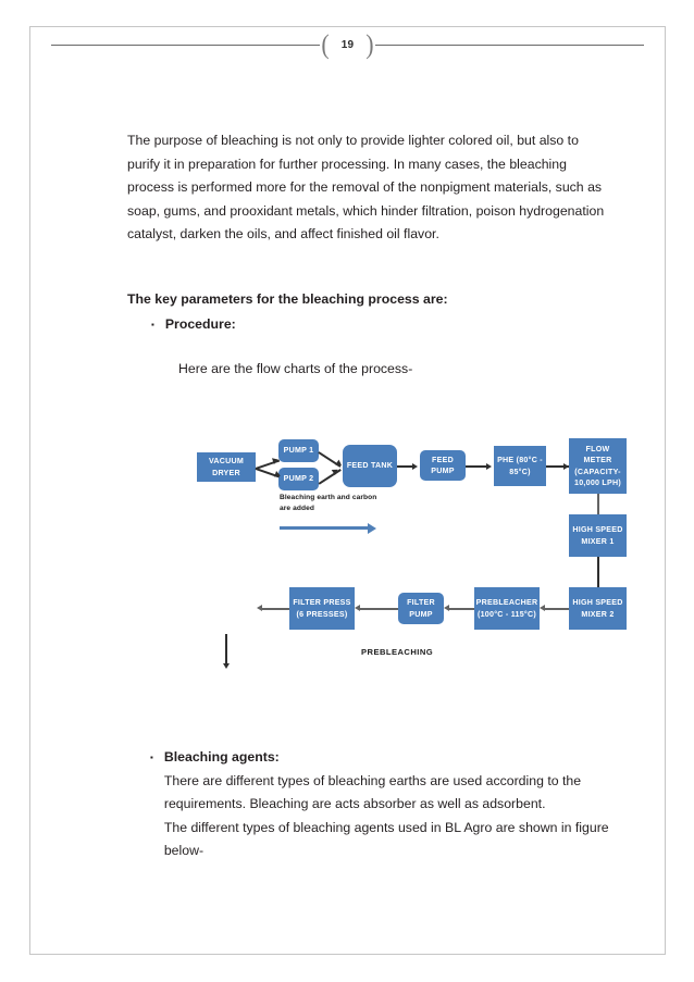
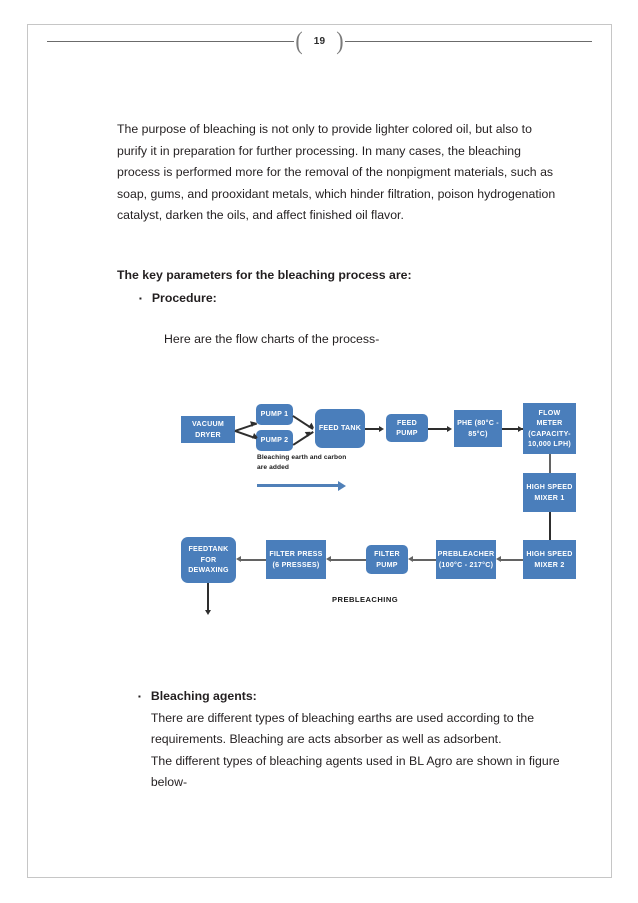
  (
  19
  )
  The purpose of bleaching is not only to provide lighter colored oil, but also to purify it in preparation for further processing. In many cases, the bleaching process is performed more for the removal of the nonpigment materials, such as soap, gums, and prooxidant metals, which hinder filtration, poison hydrogenation catalyst, darken the oils, and affect finished oil flavor.
  The key parameters for the bleaching process are:
  ▪
  Procedure:
  Here are the flow charts of the process-
  ▪
  Bleaching agents:
  There are different types of bleaching earths are used according to the requirements. Bleaching are acts absorber as well as adsorbent.
  The different types of bleaching agents used in BL Agro are shown in figure below-
  VACUUM DRYER
  PUMP 1
  PUMP 2
  FEED TANK
  FEED PUMP
  PHE (80°C - 85°C)
  FLOW METER (CAPACITY- 10,000 LPH)
  HIGH SPEED MIXER 1
  HIGH SPEED MIXER 2
- PREBLEACHER (100°C - 115°C)
+ PREBLEACHER (100°C - 217°C)
  FILTER PUMP
  FILTER PRESS (6 PRESSES)
+ FEEDTANK FOR DEWAXING
  PREBLEACHING
